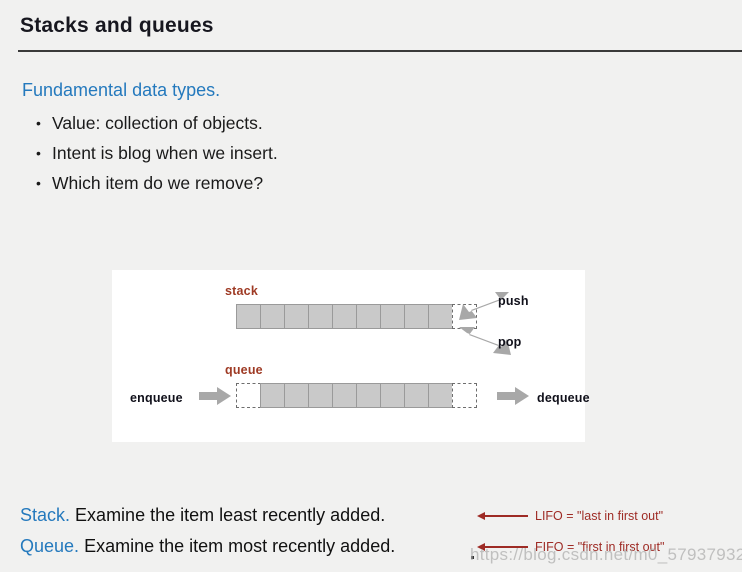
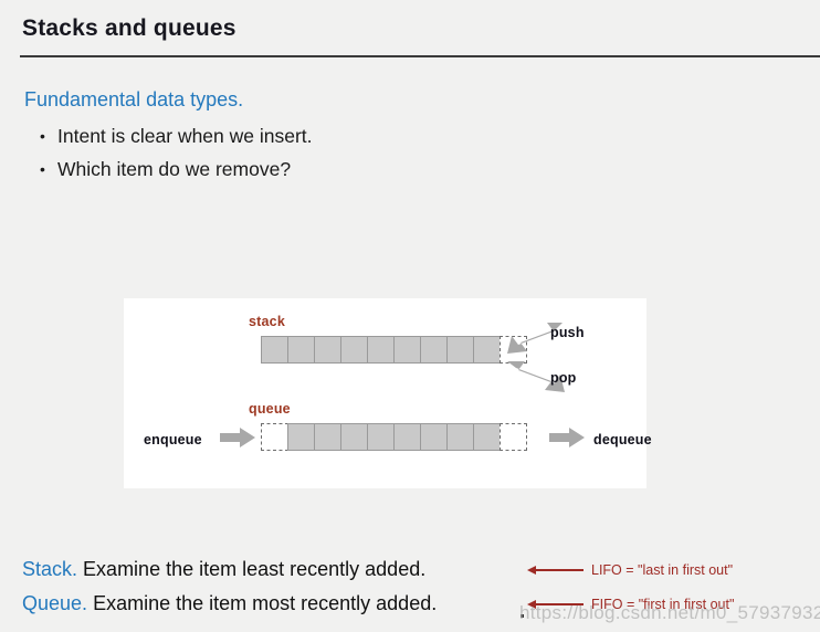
  Stacks and queues
  Fundamental data types.
- • Value: collection of objects.
- • Intent is blog when we insert.
+ • Intent is clear when we insert.
  • Which item do we remove?
  stack
  push
  pop
  queue
  enqueue
  dequeue
  Stack. Examine the item least recently added.
  LIFO = "last in first out"
  Queue. Examine the item most recently added.
  FIFO = "first in first out"
  https://blog.csdn.net/m0_57937932
